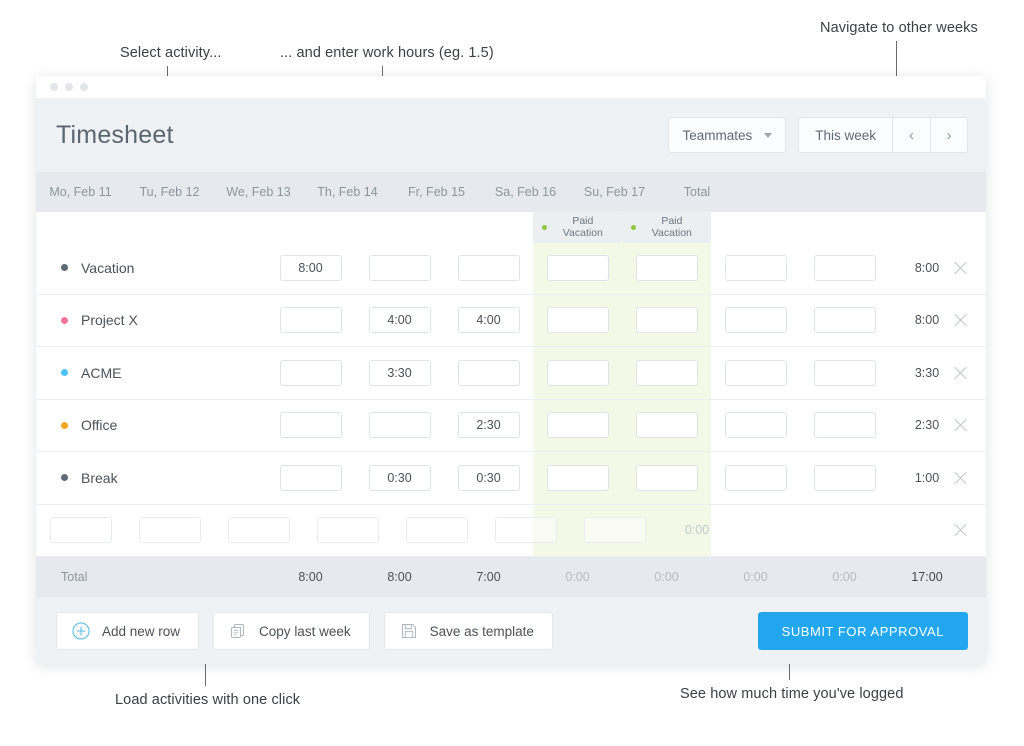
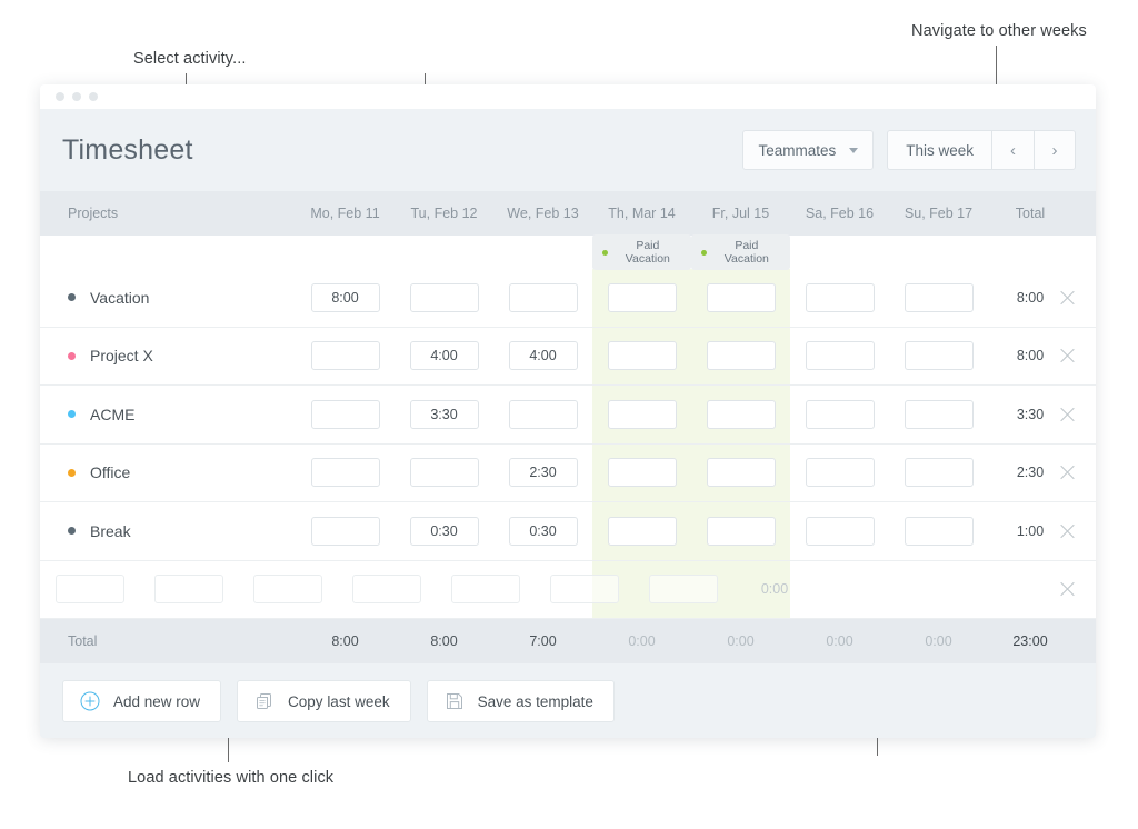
  Select activity...
- ... and enter work hours (eg. 1.5)
  Navigate to other weeks
  Load activities with one click
- See how much time you've logged
  Timesheet
  Teammates
  This week
  ‹
  ›
+ Projects
  Mo, Feb 11
  Tu, Feb 12
  We, Feb 13
- Th, Feb 14
+ Th, Mar 14
- Fr, Feb 15
+ Fr, Jul 15
  Sa, Feb 16
  Su, Feb 17
  Total
  Paid Vacation
  Paid Vacation
  Vacation
  8:00
  8:00
  Project X
  4:00
  4:00
  8:00
  ACME
  3:30
  3:30
  Office
  2:30
  2:30
  Break
  0:30
  0:30
  1:00
  0:00
  Total
  8:00
  8:00
  7:00
  0:00
  0:00
  0:00
  0:00
- 17:00
+ 23:00
  Add new row
  Copy last week
  Save as template
- SUBMIT FOR APPROVAL
